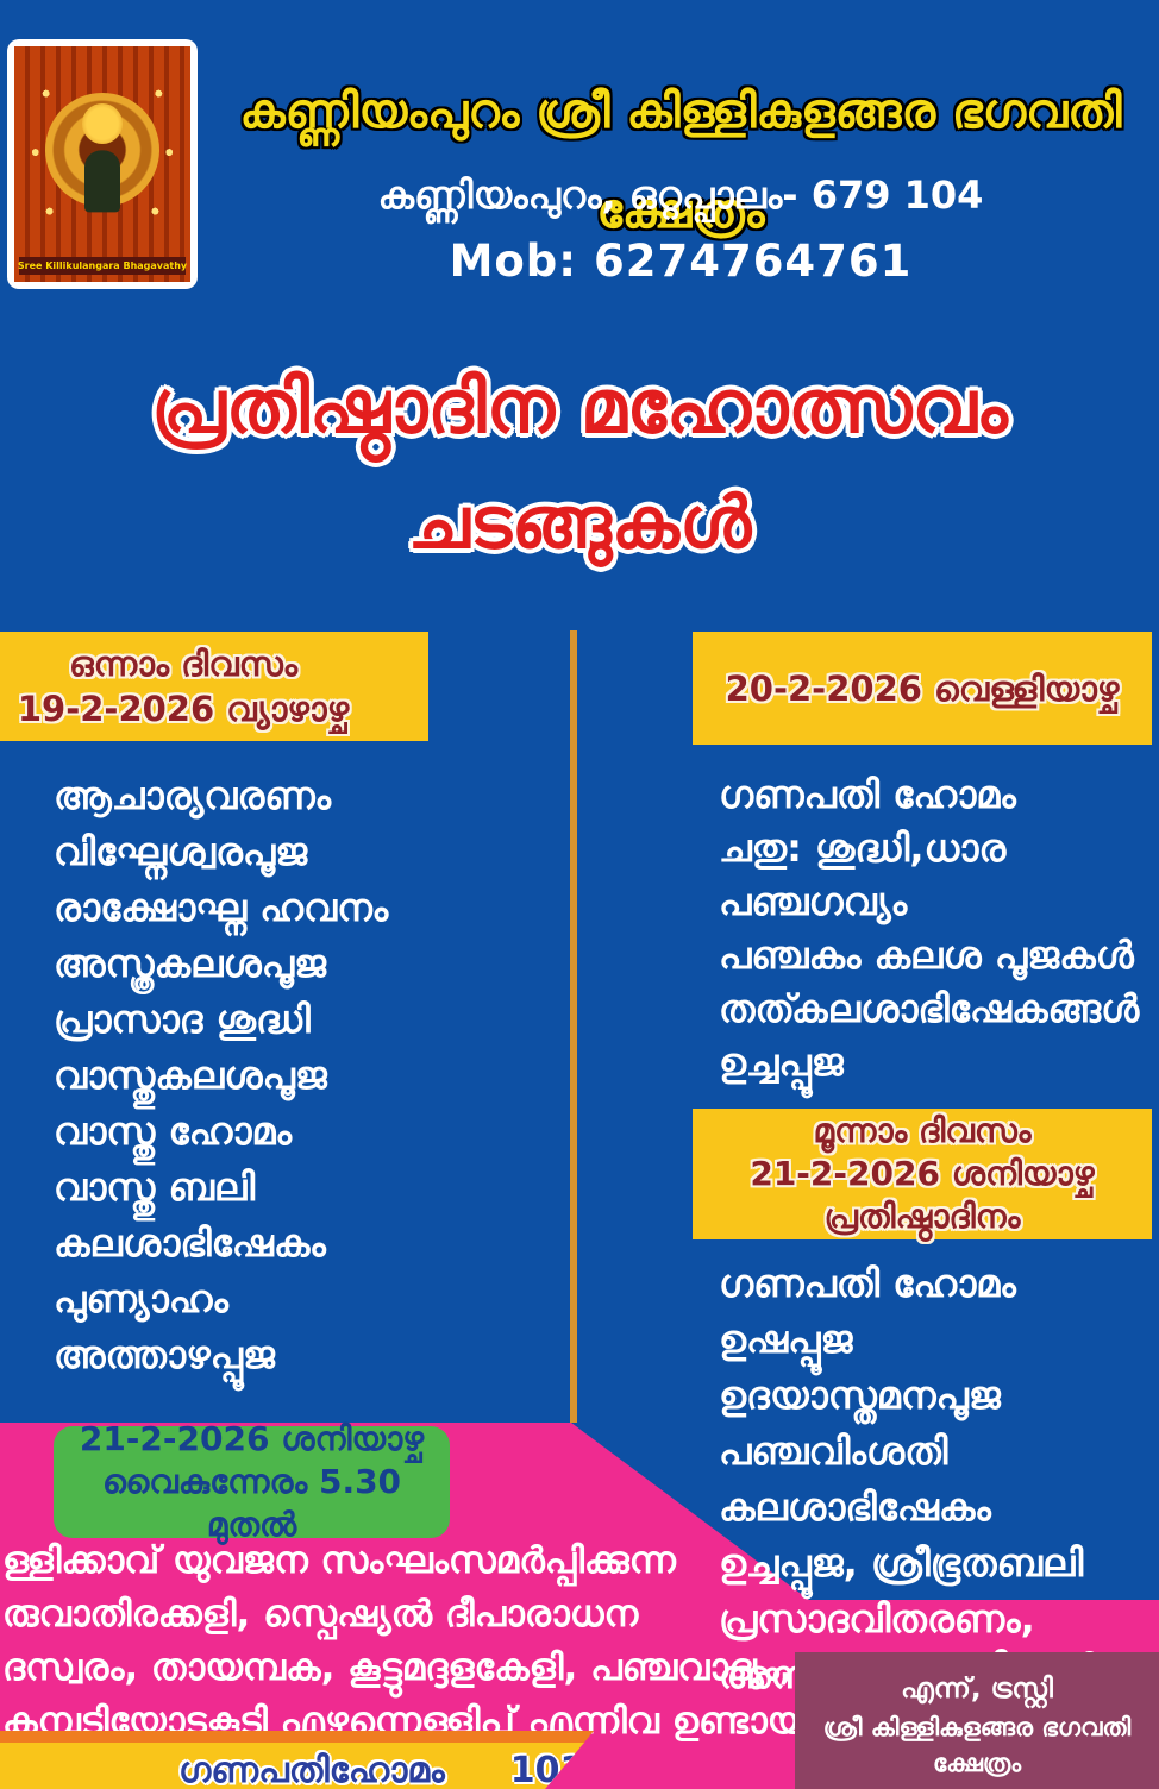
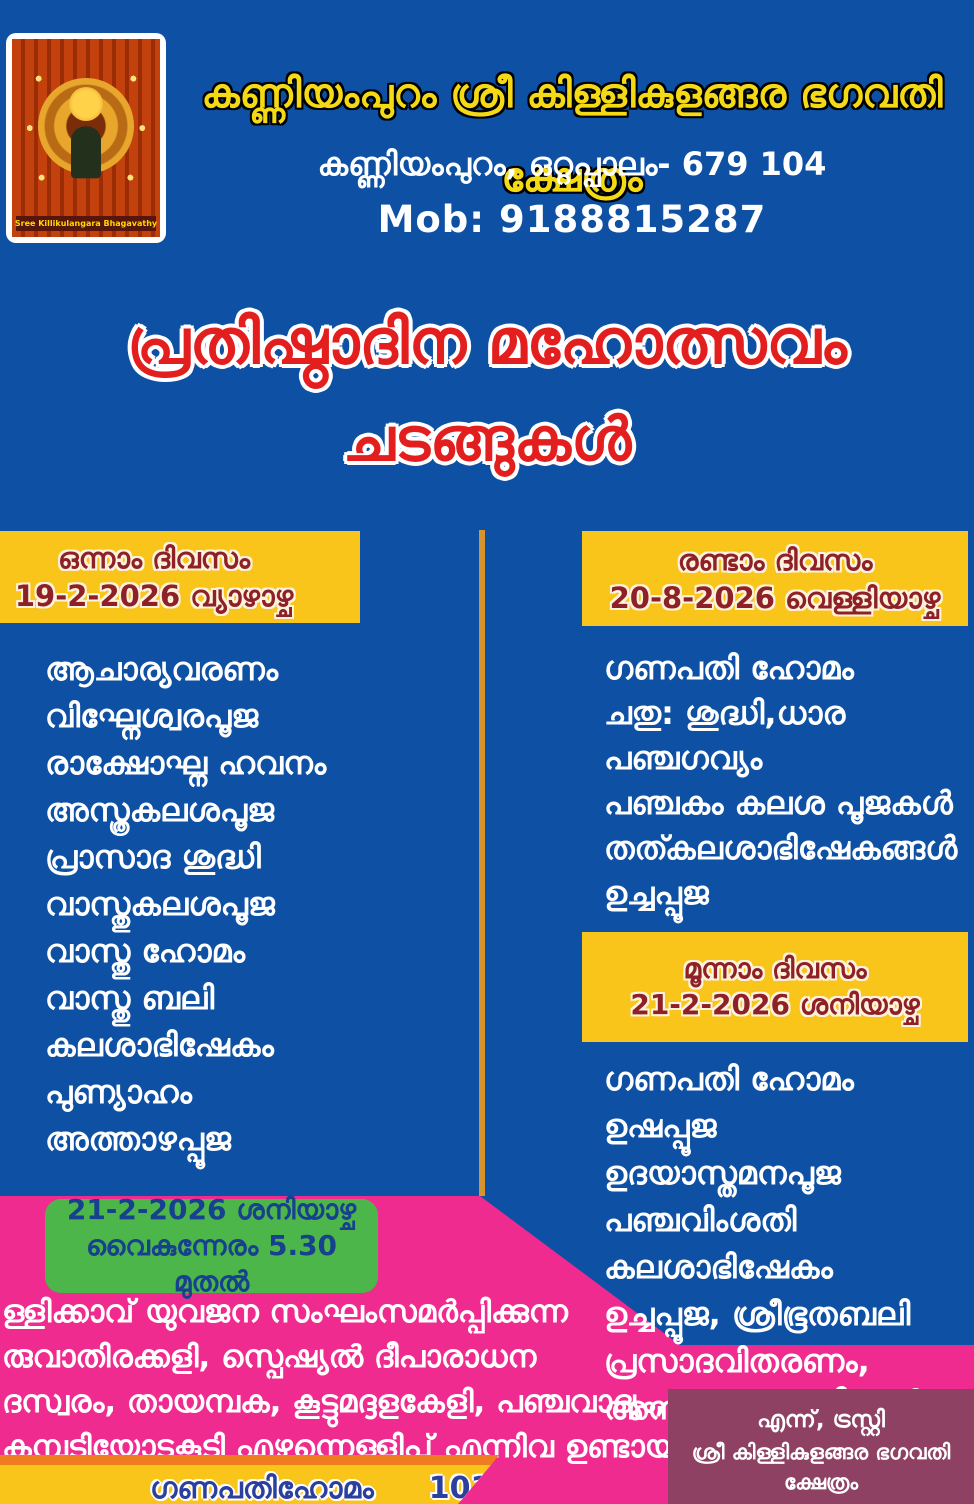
  Sree Killikulangara Bhagavathy
  കണ്ണിയംപുറം ശ്രീ കിള്ളികുളങ്ങര ഭഗവതി ക്ഷേത്രം
  കണ്ണിയംപുറം, ഒറ്റപ്പാലം- 679 104
- Mob: 6274764761
+ Mob: 9188815287
  പ്രതിഷ്ഠാദിന മഹോത്സവം
  ചടങ്ങുകൾ
  ഒന്നാം ദിവസം
  19-2-2026 വ്യാഴാഴ്ച
  ആചാര്യവരണം
  വിഘ്നേശ്വരപൂജ
  രാക്ഷോഘ്ന ഹവനം
  അസ്ത്രകലശപൂജ
  പ്രാസാദ ശുദ്ധി
  വാസ്തുകലശപൂജ
  വാസ്തു ഹോമം
  വാസ്തു ബലി
  കലശാഭിഷേകം
  പുണ്യാഹം
  അത്താഴപ്പൂജ
+ രണ്ടാം ദിവസം
- 20-2-2026 വെള്ളിയാഴ്ച
+ 20-8-2026 വെള്ളിയാഴ്ച
  ഗണപതി ഹോമം
  ചതു: ശുദ്ധി,ധാര
  പഞ്ചഗവ്യം
  പഞ്ചകം കലശ പൂജകൾ
  തത്കലശാഭിഷേകങ്ങൾ
  ഉച്ചപ്പൂജ
  മൂന്നാം ദിവസം
  21-2-2026 ശനിയാഴ്ച
- പ്രതിഷ്ഠാദിനം
  ഗണപതി ഹോമം
  ഉഷപ്പൂജ
  ഉദയാസ്തമനപൂജ
  പഞ്ചവിംശതി കലശാഭിഷേകം
  ഉച്ചപ്പൂജ, ശ്രീഭൂതബലി
  21-2-2026 ശനിയാഴ്ച
  വൈകുന്നേരം 5.30 മുതൽ
  ള്ളിക്കാവ് യുവജന സംഘംസമർപ്പിക്കുന്ന
  രുവാതിരക്കളി, സ്പെഷ്യൽ ദീപാരാധന
  ദസ്വരം, തായമ്പക, കൂട്ടുമദ്ദളകേളി, പഞ്ചവാദ്യം,
  കമ്പടിയോടുകൂടി എഴുന്നെള്ളിപ്പ് എന്നിവ ഉണ്ടായി
  ഗണപതിഹോമം
  എന്ന്, ട്രസ്റ്റി
  ശ്രീ കിള്ളികുളങ്ങര ഭഗവതി ക്ഷേത്രം
